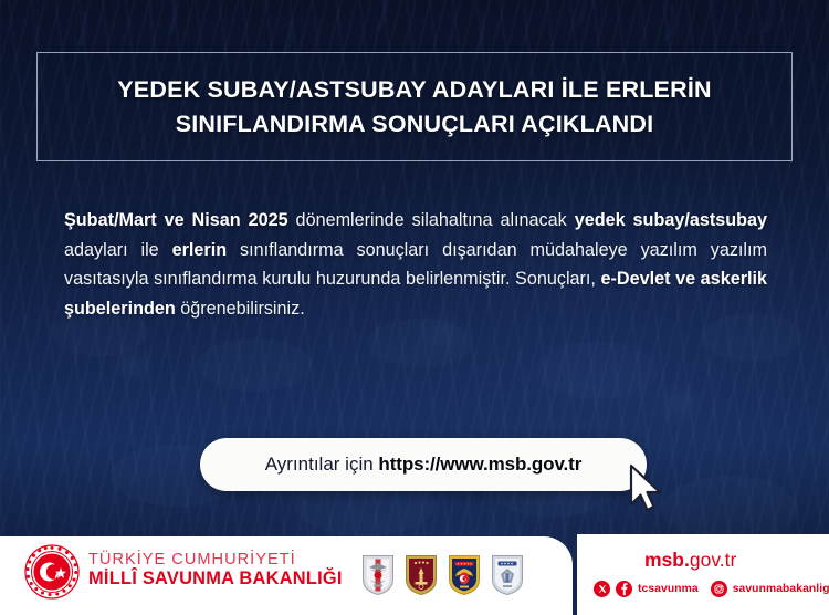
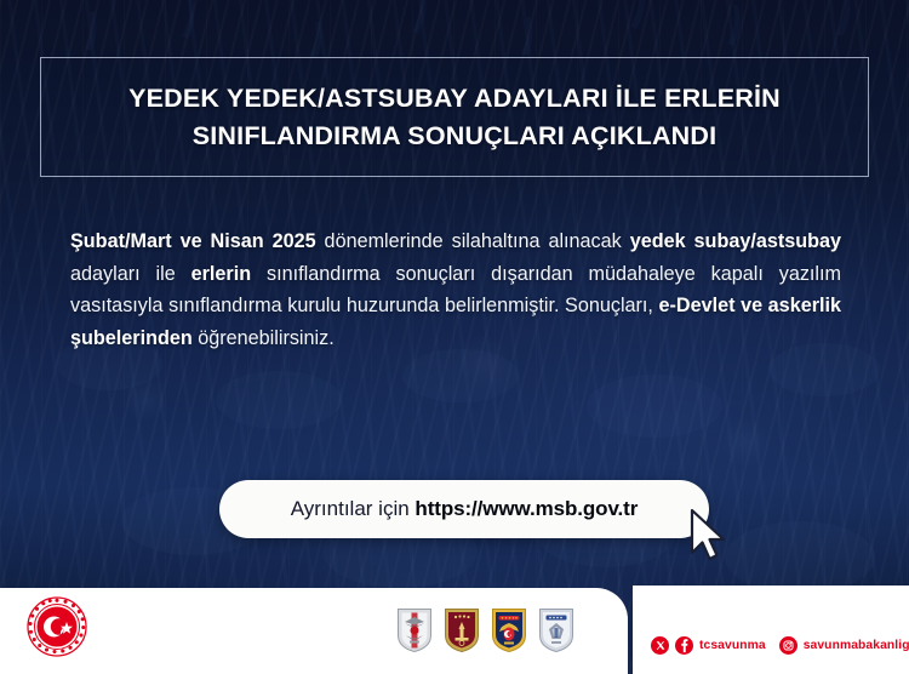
- YEDEK SUBAY/ASTSUBAY ADAYLARI İLE ERLERİN
+ YEDEK YEDEK/ASTSUBAY ADAYLARI İLE ERLERİN
  SINIFLANDIRMA SONUÇLARI AÇIKLANDI
- Şubat/Mart ve Nisan 2025 dönemlerinde silahaltına alınacak yedek subay/astsubay adayları ile erlerin sınıflandırma sonuçları dışarıdan müdahaleye yazılım yazılım vasıtasıyla sınıflandırma kurulu huzurunda belirlenmiştir. Sonuçları, e-Devlet ve askerlik şubelerinden öğrenebilirsiniz.
+ Şubat/Mart ve Nisan 2025 dönemlerinde silahaltına alınacak yedek subay/astsubay adayları ile erlerin sınıflandırma sonuçları dışarıdan müdahaleye kapalı yazılım vasıtasıyla sınıflandırma kurulu huzurunda belirlenmiştir. Sonuçları, e-Devlet ve askerlik şubelerinden öğrenebilirsiniz.
  Ayrıntılar için https://www.msb.gov.tr
- TÜRKİYE CUMHURİYETİ
- MİLLÎ SAVUNMA BAKANLIĞI
- msb.gov.tr
  tcsavunma
  savunmabakanlig
